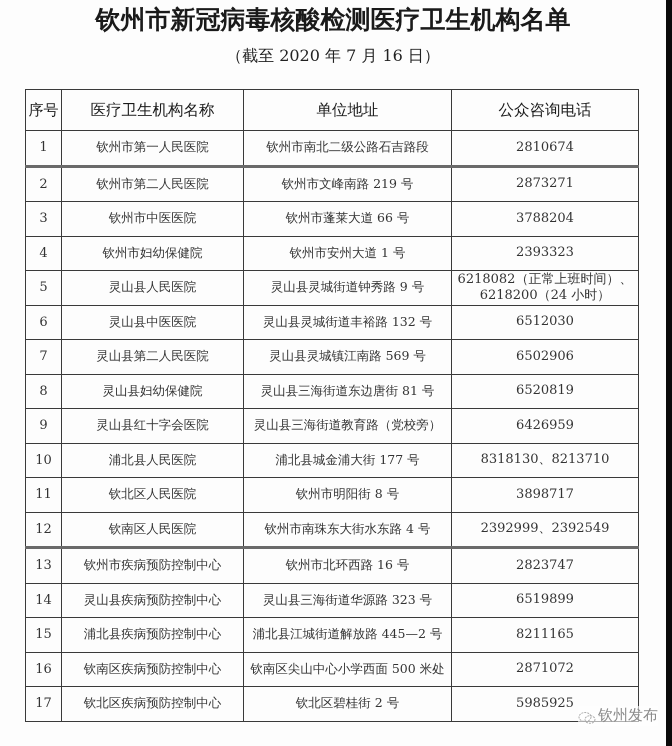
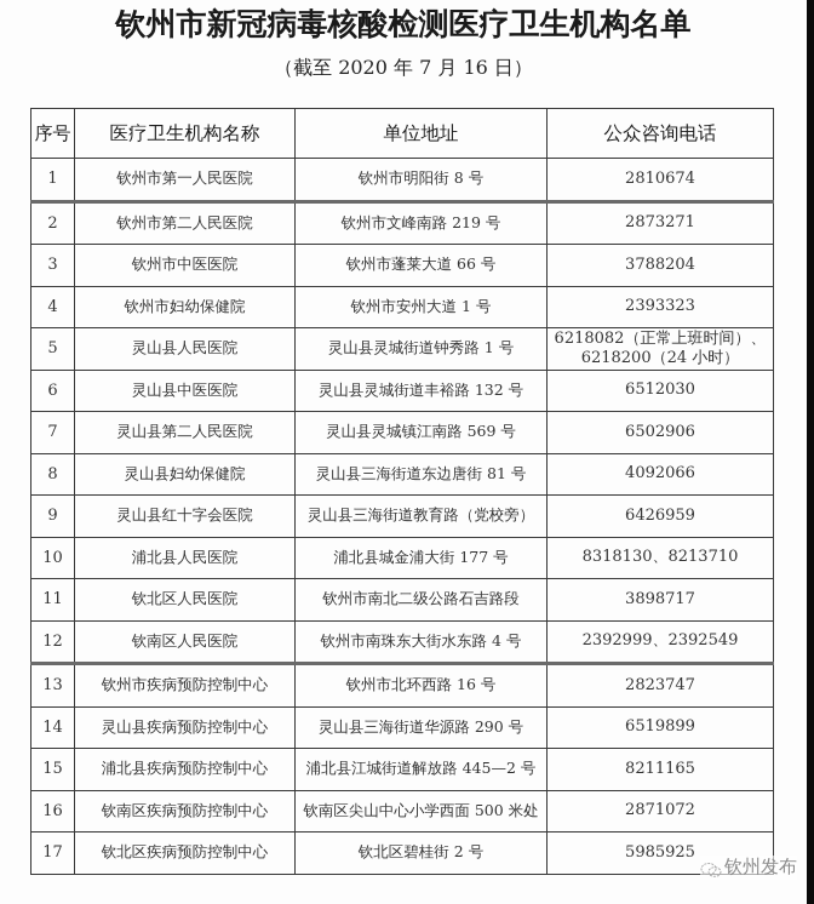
  钦州市新冠病毒核酸检测医疗卫生机构名单
  （截至 2020 年 7 月 16 日）
  序号	医疗卫生机构名称	单位地址	公众咨询电话
- 1	钦州市第一人民医院	钦州市南北二级公路石吉路段	2810674
+ 1	钦州市第一人民医院	钦州市明阳街 8 号	2810674
  2	钦州市第二人民医院	钦州市文峰南路 219 号	2873271
  3	钦州市中医医院	钦州市蓬莱大道 66 号	3788204
  4	钦州市妇幼保健院	钦州市安州大道 1 号	2393323
- 5	灵山县人民医院	灵山县灵城街道钟秀路 9 号	6218082（正常上班时间）、 6218200（24 小时）
+ 5	灵山县人民医院	灵山县灵城街道钟秀路 1 号	6218082（正常上班时间）、 6218200（24 小时）
  6	灵山县中医医院	灵山县灵城街道丰裕路 132 号	6512030
  7	灵山县第二人民医院	灵山县灵城镇江南路 569 号	6502906
- 8	灵山县妇幼保健院	灵山县三海街道东边唐街 81 号	6520819
+ 8	灵山县妇幼保健院	灵山县三海街道东边唐街 81 号	4092066
  9	灵山县红十字会医院	灵山县三海街道教育路（党校旁）	6426959
  10	浦北县人民医院	浦北县城金浦大街 177 号	8318130、8213710
- 11	钦北区人民医院	钦州市明阳街 8 号	3898717
+ 11	钦北区人民医院	钦州市南北二级公路石吉路段	3898717
  12	钦南区人民医院	钦州市南珠东大街水东路 4 号	2392999、2392549
  13	钦州市疾病预防控制中心	钦州市北环西路 16 号	2823747
- 14	灵山县疾病预防控制中心	灵山县三海街道华源路 323 号	6519899
+ 14	灵山县疾病预防控制中心	灵山县三海街道华源路 290 号	6519899
  15	浦北县疾病预防控制中心	浦北县江城街道解放路 445—2 号	8211165
  16	钦南区疾病预防控制中心	钦南区尖山中心小学西面 500 米处	2871072
  17	钦北区疾病预防控制中心	钦北区碧桂街 2 号	5985925
  钦州发布
